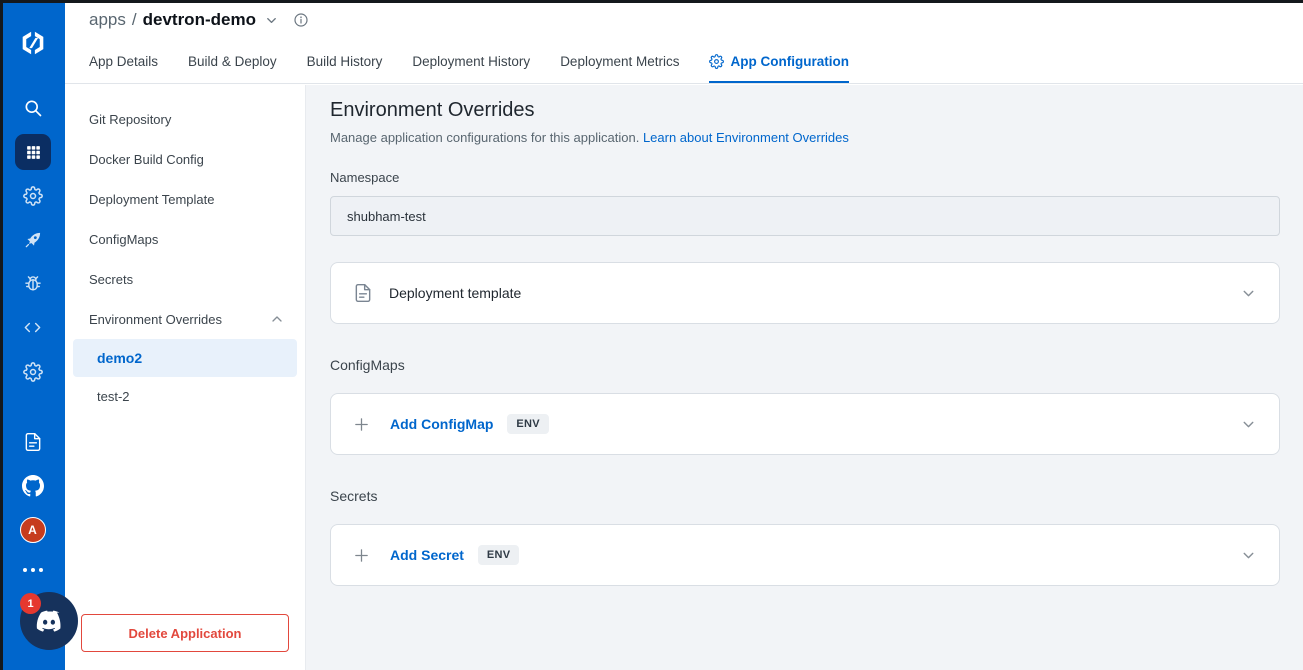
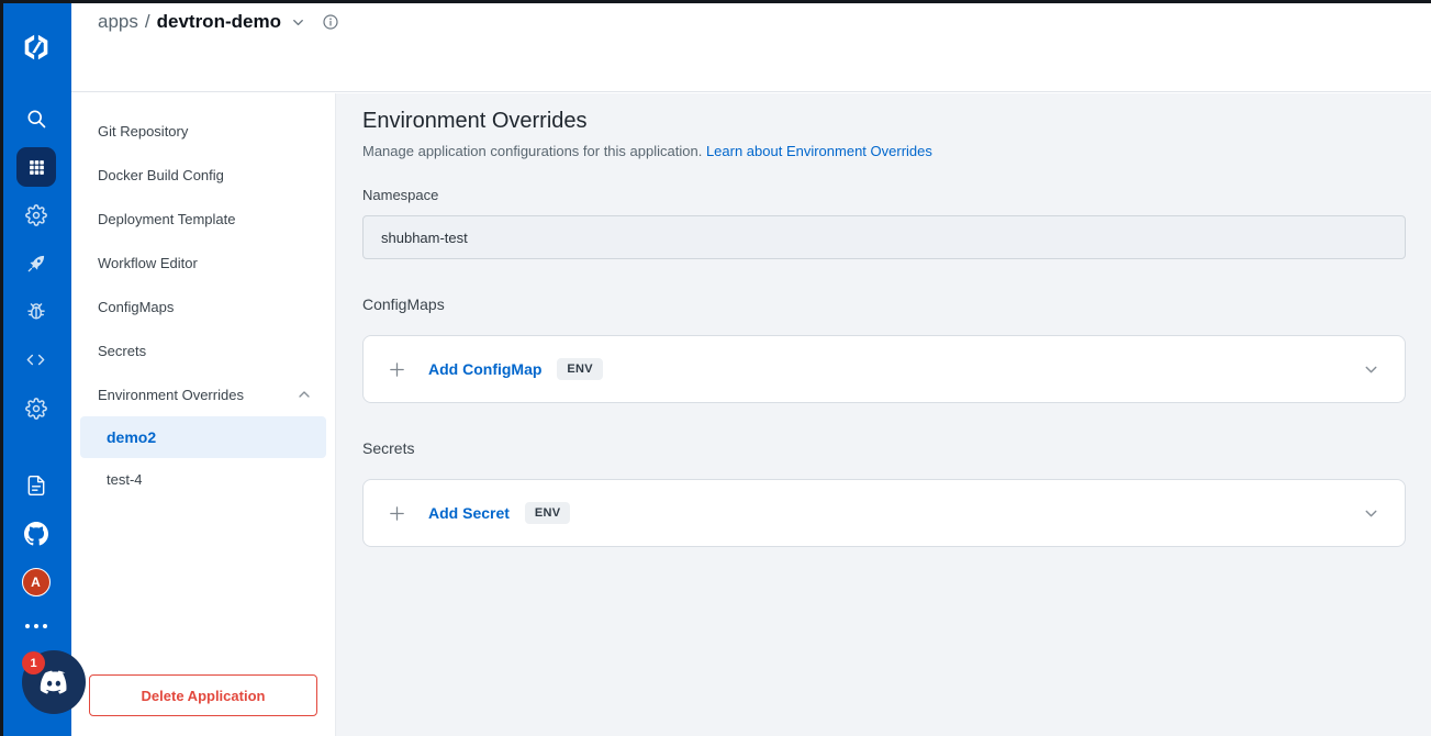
  A
  1
  apps
  /
  devtron-demo
- App Details
- Build & Deploy
- Build History
- Deployment History
- Deployment Metrics
- App Configuration
  Git Repository
  Docker Build Config
  Deployment Template
+ Workflow Editor
  ConfigMaps
  Secrets
  Environment Overrides
  demo2
- test-2
+ test-4
  Delete Application
  Environment Overrides
  Manage application configurations for this application. Learn about Environment Overrides
  Namespace
  shubham-test
- Deployment template
  ConfigMaps
  Add ConfigMap
  ENV
  Secrets
  Add Secret
  ENV
